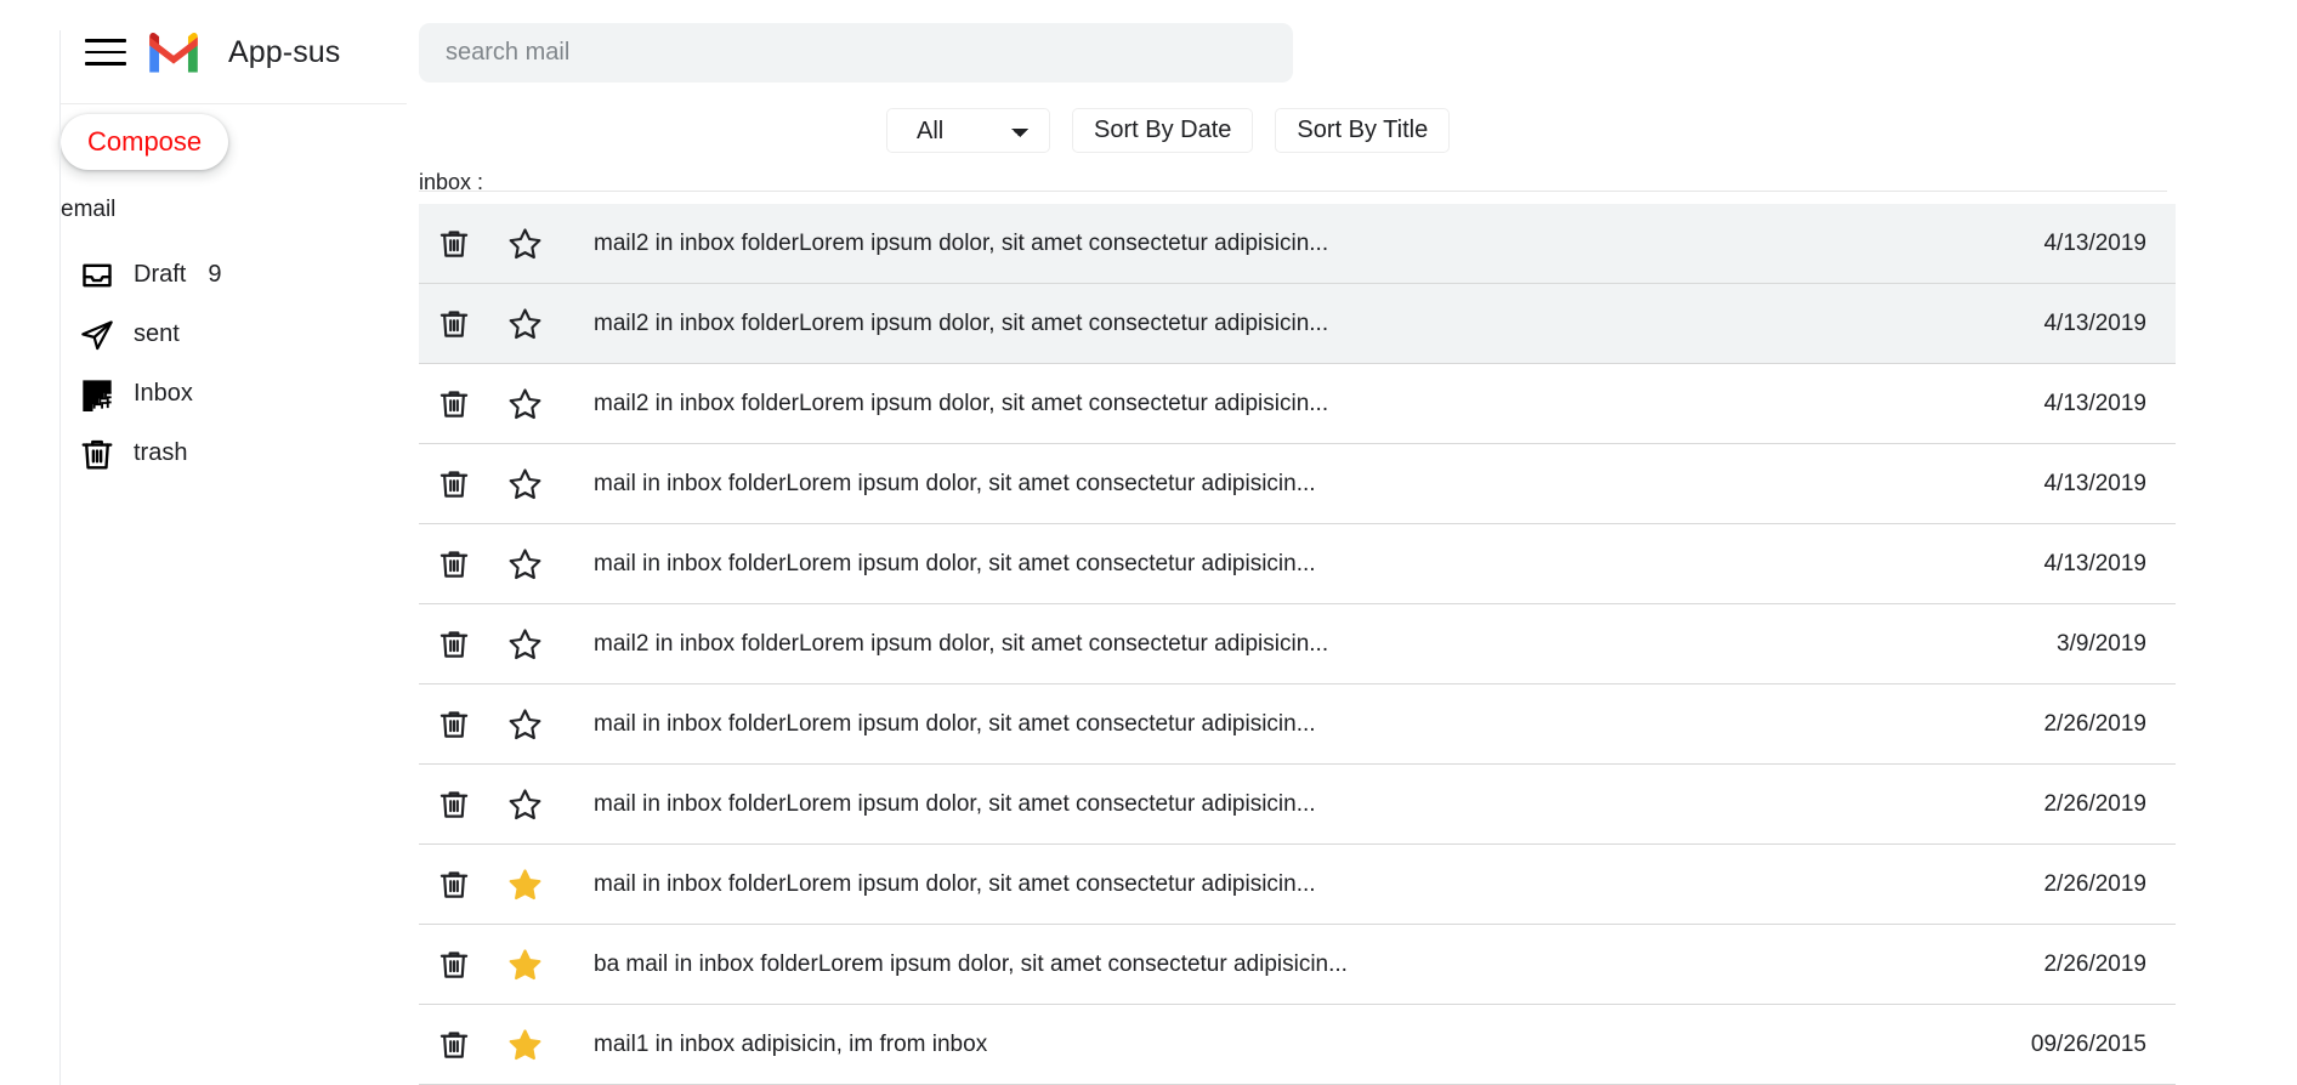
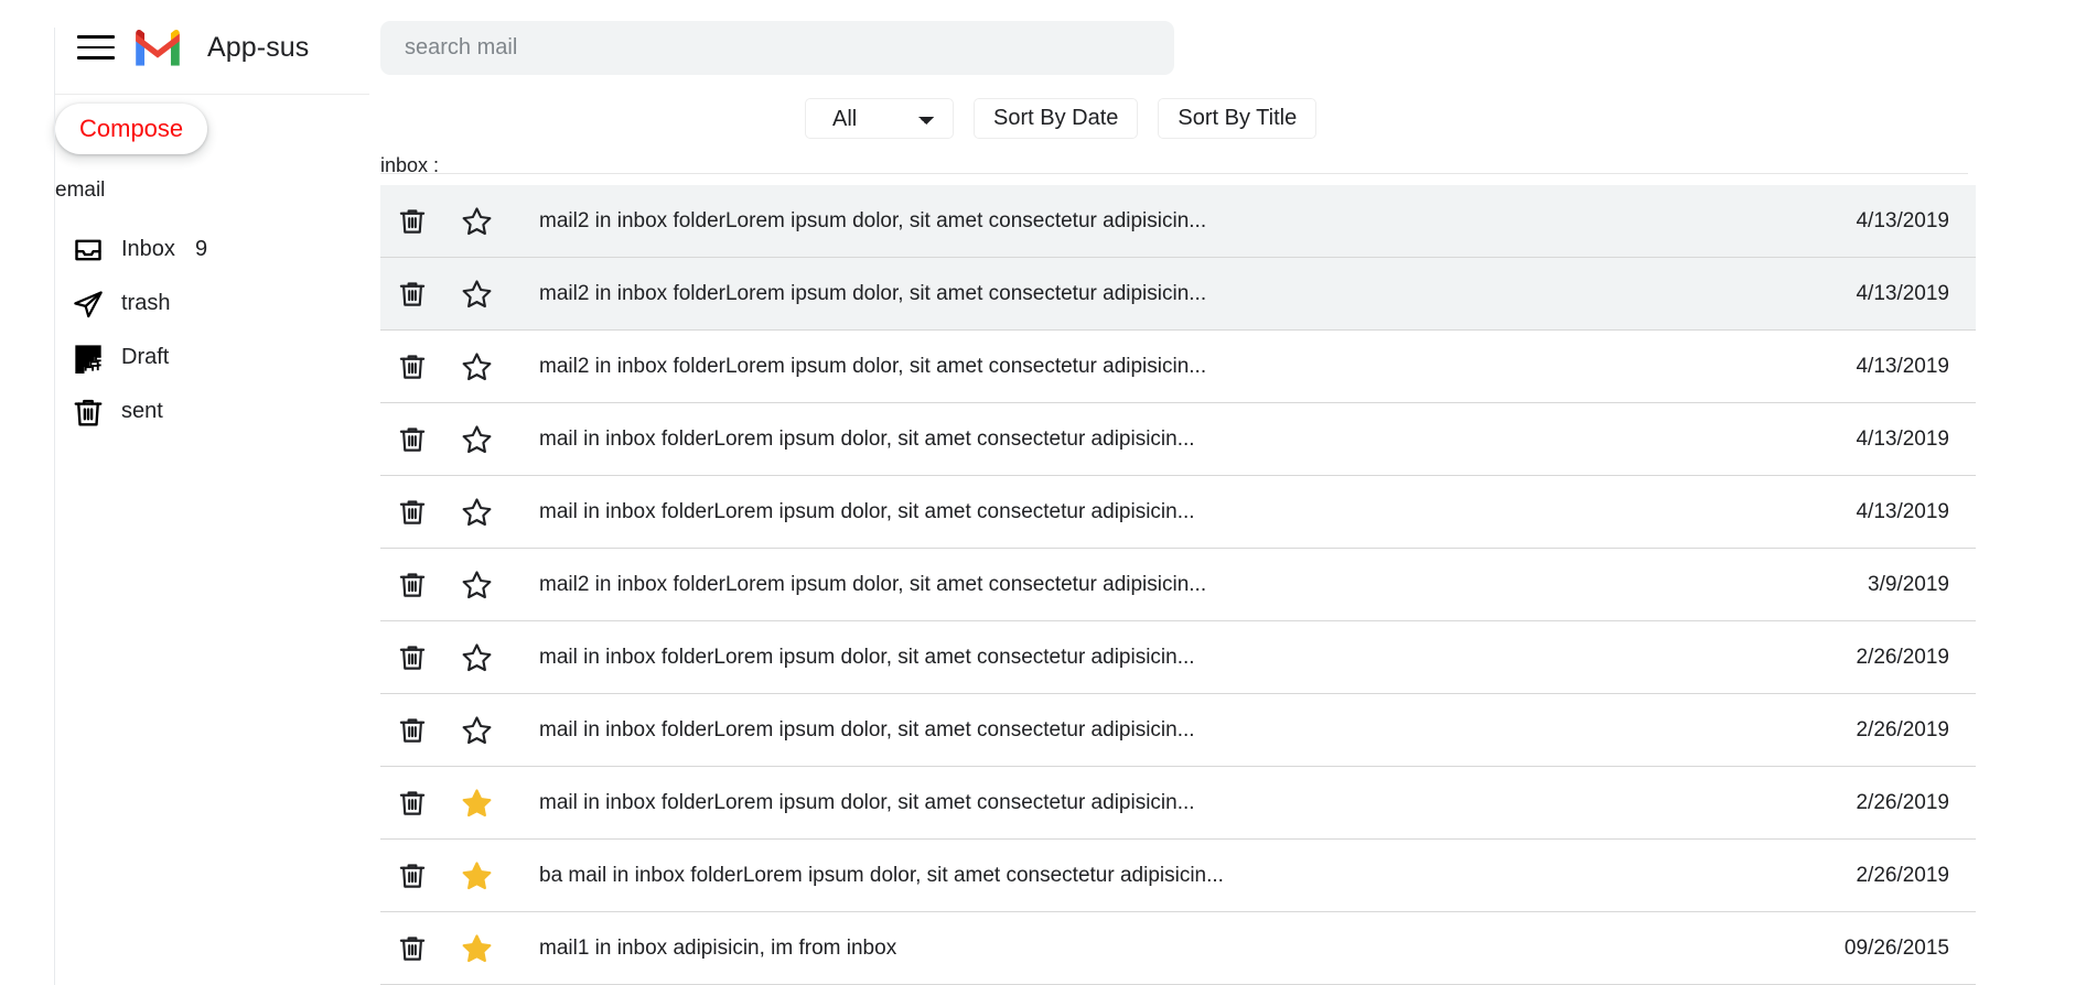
  App-sus
  Compose
  email
- Draft
+ Inbox
  9
- sent
+ trash
- Inbox
+ Draft
- trash
+ sent
  search mail
  All
  Sort By Date
  Sort By Title
  inbox :
  mail2 in inbox folderLorem ipsum dolor, sit amet consectetur adipisicin...
  4/13/2019
  mail2 in inbox folderLorem ipsum dolor, sit amet consectetur adipisicin...
  4/13/2019
  mail2 in inbox folderLorem ipsum dolor, sit amet consectetur adipisicin...
  4/13/2019
  mail in inbox folderLorem ipsum dolor, sit amet consectetur adipisicin...
  4/13/2019
  mail in inbox folderLorem ipsum dolor, sit amet consectetur adipisicin...
  4/13/2019
  mail2 in inbox folderLorem ipsum dolor, sit amet consectetur adipisicin...
  3/9/2019
  mail in inbox folderLorem ipsum dolor, sit amet consectetur adipisicin...
  2/26/2019
  mail in inbox folderLorem ipsum dolor, sit amet consectetur adipisicin...
  2/26/2019
  mail in inbox folderLorem ipsum dolor, sit amet consectetur adipisicin...
  2/26/2019
  ba mail in inbox folderLorem ipsum dolor, sit amet consectetur adipisicin...
  2/26/2019
  mail1 in inbox adipisicin, im from inbox
  09/26/2015
